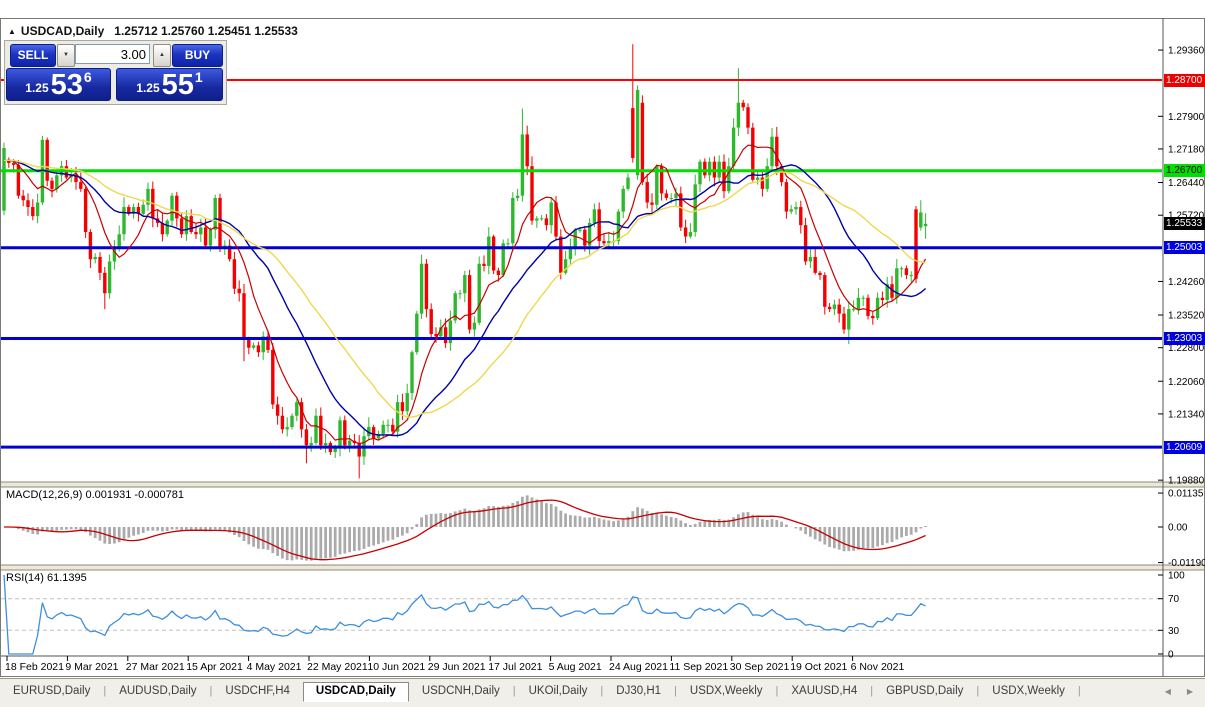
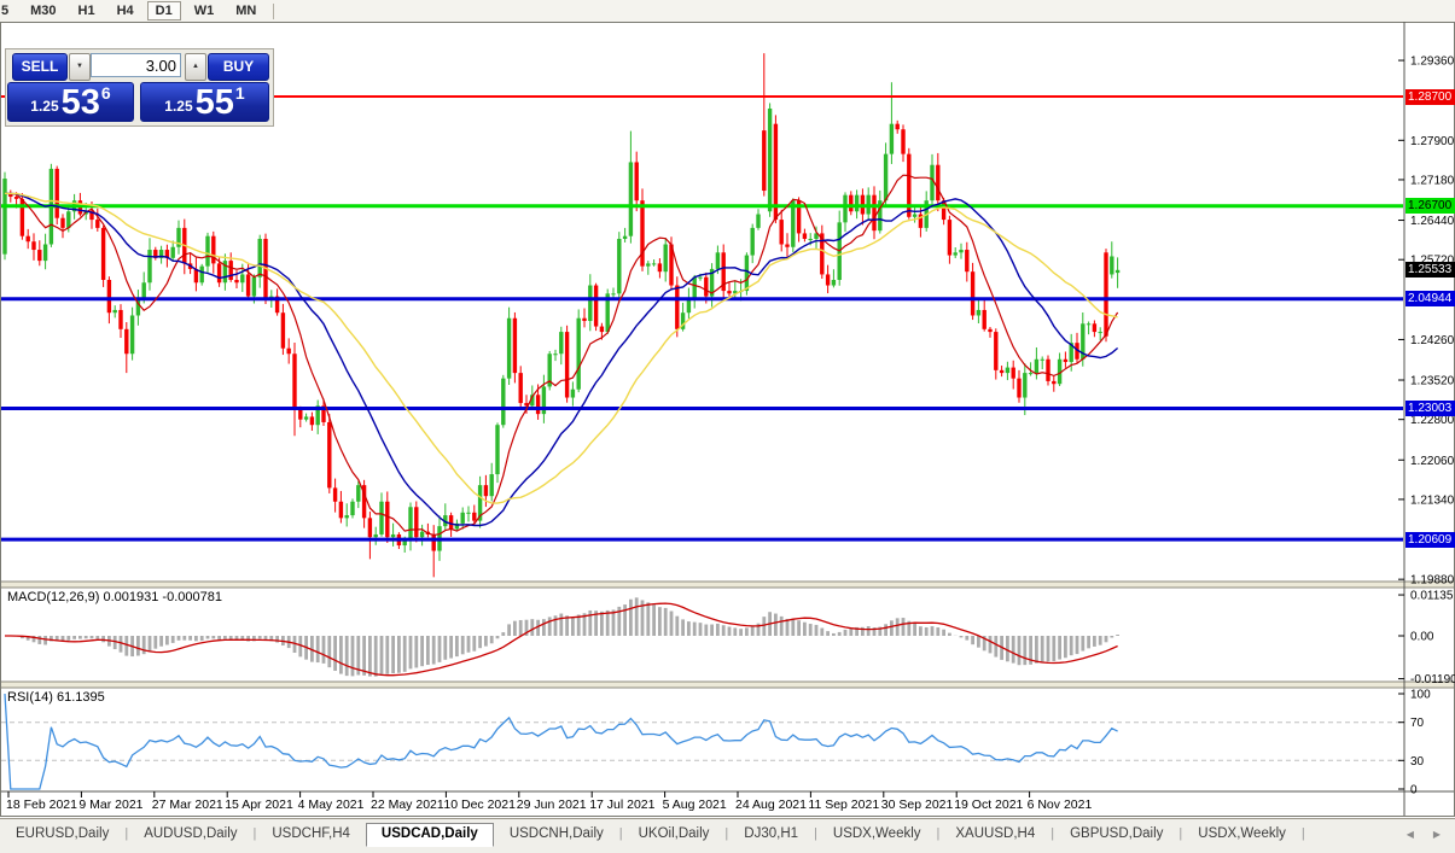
+ 5
+ M30
+ H1
+ H4
+ D1
+ W1
+ MN
  1.29360
  1.27900
  1.27180
  1.26440
  1.24260
  1.23520
  1.22800
  1.22060
  1.21340
  1.19880
  0.01135
  0.00
  -0.01190
  100
  70
  30
  0
  18 Feb 2021
  9 Mar 2021
  27 Mar 2021
  15 Apr 2021
  4 May 2021
  22 May 2021
- 10 Jun 2021
+ 10 Dec 2021
  29 Jun 2021
  17 Jul 2021
  5 Aug 2021
  24 Aug 2021
  11 Sep 2021
  30 Sep 2021
  19 Oct 2021
  6 Nov 2021
- ▲ USDCAD,Daily 1.25712 1.25760 1.25451 1.25533
  SELL
  3.00
  BUY
  1.25
  53
  6
  1.25
  55
  1
  MACD(12,26,9) 0.001931 -0.000781
  RSI(14) 61.1395
  1.28700
  1.26700
  1.25533
- 1.25003
+ 2.04944
  1.23003
  1.20609
  EURUSD,Daily
  |
  AUDUSD,Daily
  |
  USDCHF,H4
  USDCAD,Daily
  USDCNH,Daily
  |
  UKOil,Daily
  |
  DJ30,H1
  |
  USDX,Weekly
  |
  XAUUSD,H4
  |
  GBPUSD,Daily
  |
  USDX,Weekly
  |
  ◀
  ▶
